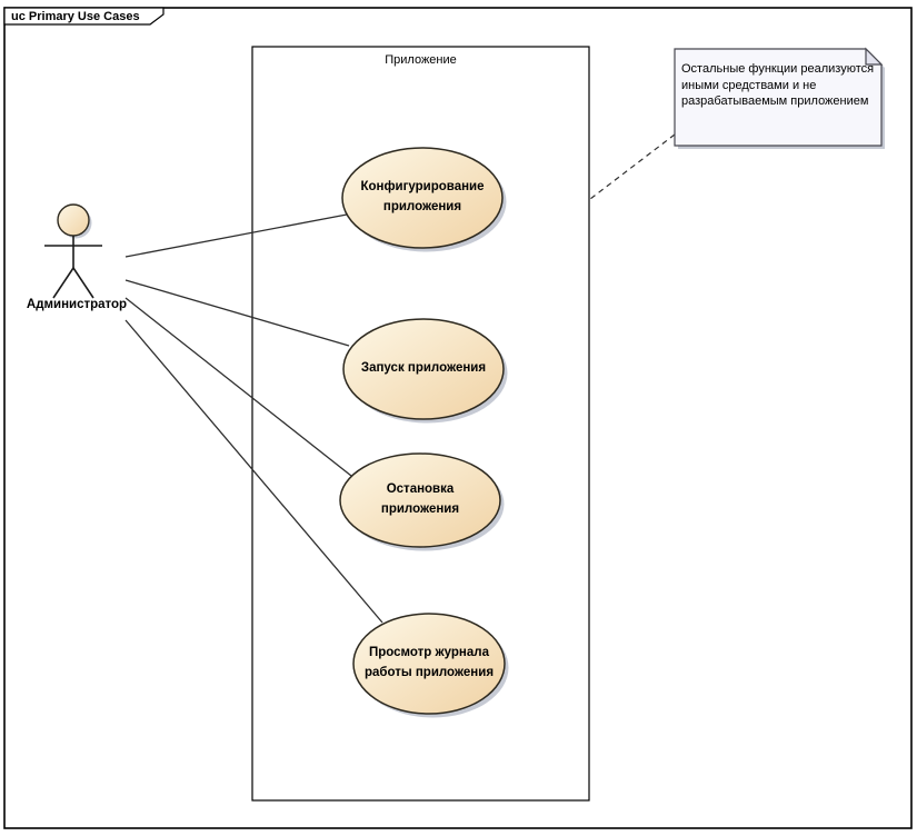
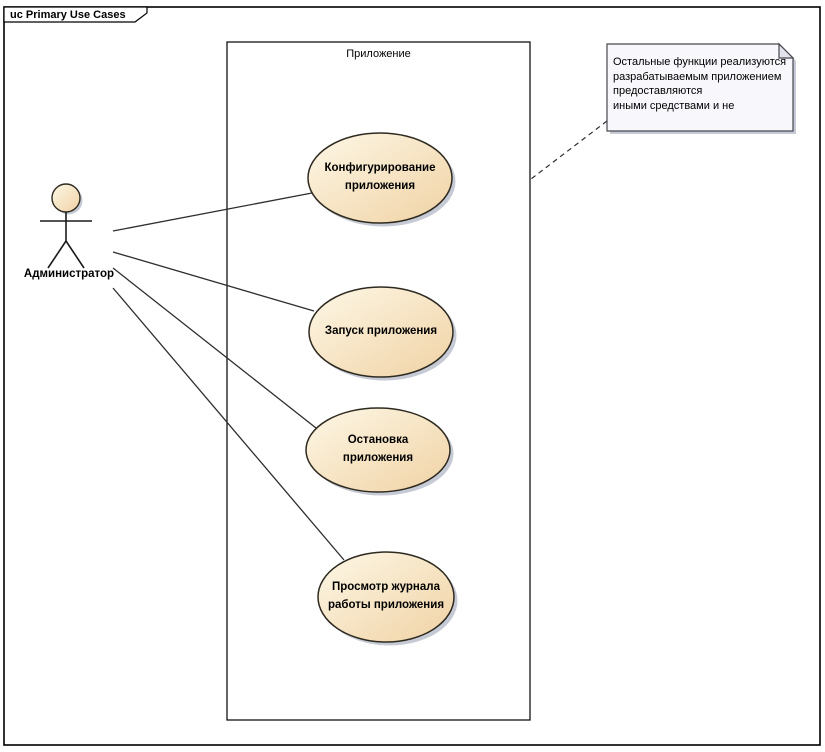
  uc Primary Use Cases
  Приложение
  Администратор
  Конфигурирование
  приложения
  Запуск приложения
  Остановка
  приложения
  Просмотр журнала
  работы приложения
  Остальные функции реализуются
- иными средствами и не
+ разрабатываемым приложением
+ предоставляются
- разрабатываемым приложением
+ иными средствами и не
